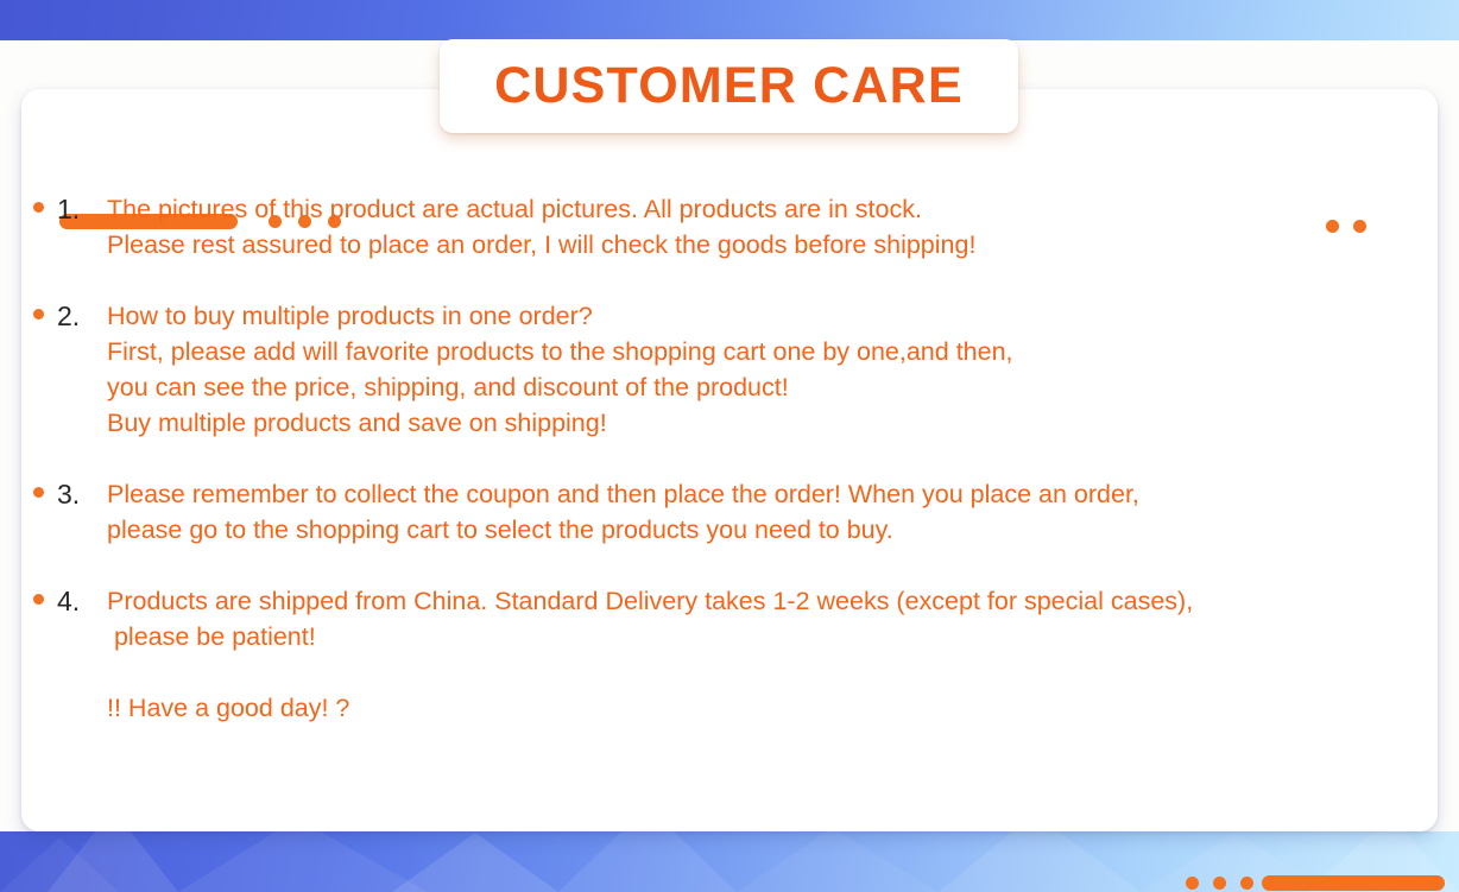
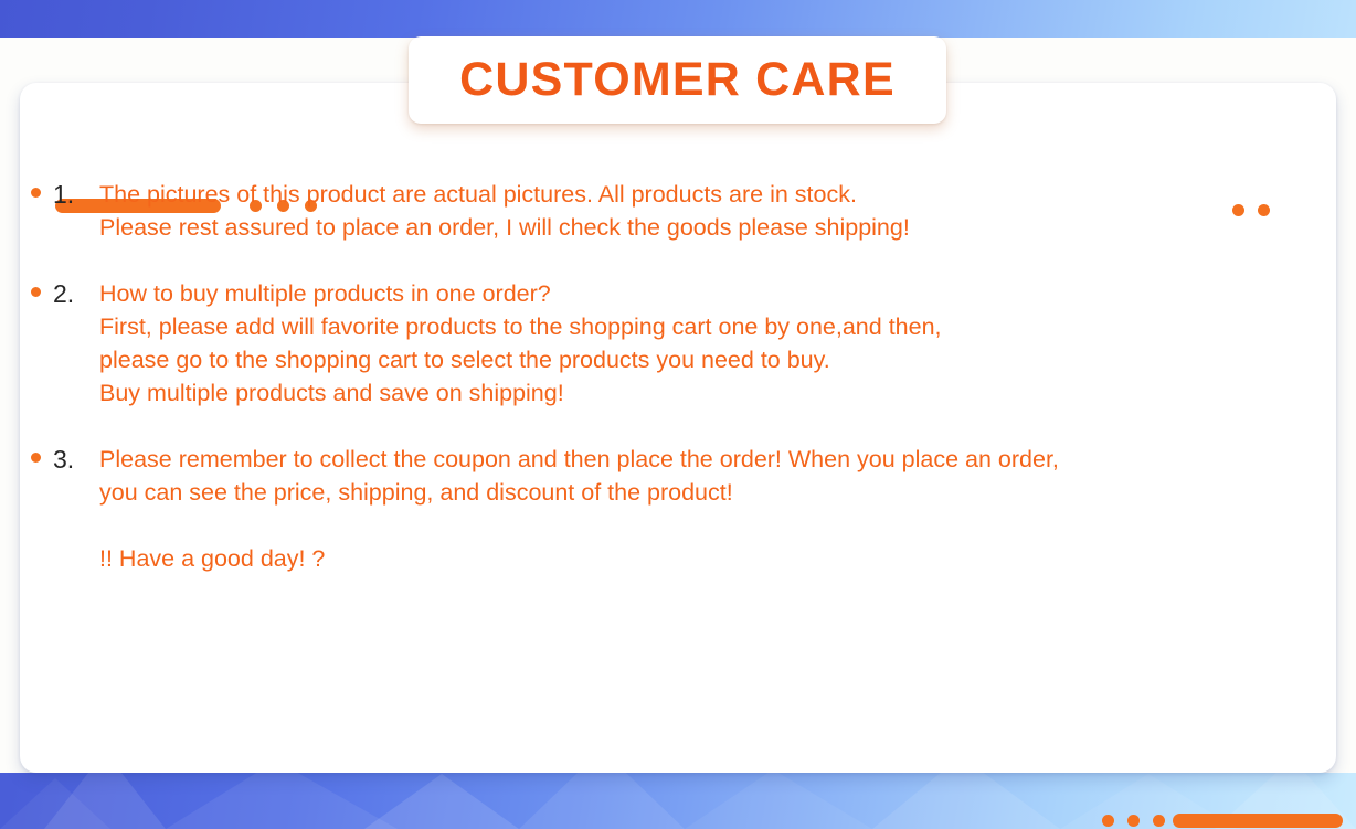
  1.
  The pictures of this product are actual pictures. All products are in stock.
- Please rest assured to place an order, I will check the goods before shipping!
+ Please rest assured to place an order, I will check the goods please shipping!
  2.
  How to buy multiple products in one order?
  First, please add will favorite products to the shopping cart one by one,and then,
- you can see the price, shipping, and discount of the product!
+ please go to the shopping cart to select the products you need to buy.
  Buy multiple products and save on shipping!
  3.
  Please remember to collect the coupon and then place the order! When you place an order,
- please go to the shopping cart to select the products you need to buy.
+ you can see the price, shipping, and discount of the product!
- 4.
- Products are shipped from China. Standard Delivery takes 1-2 weeks (except for special cases),
- please be patient!
  !! Have a good day! ?
  CUSTOMER CARE
